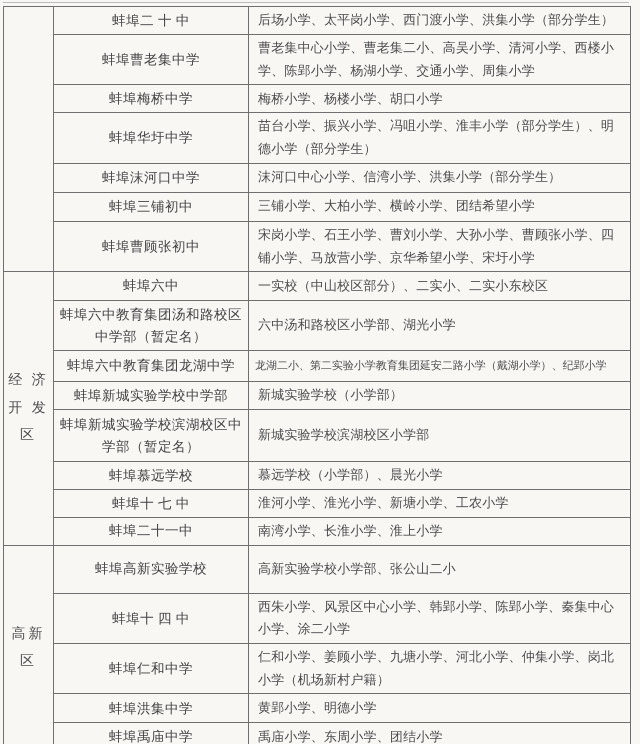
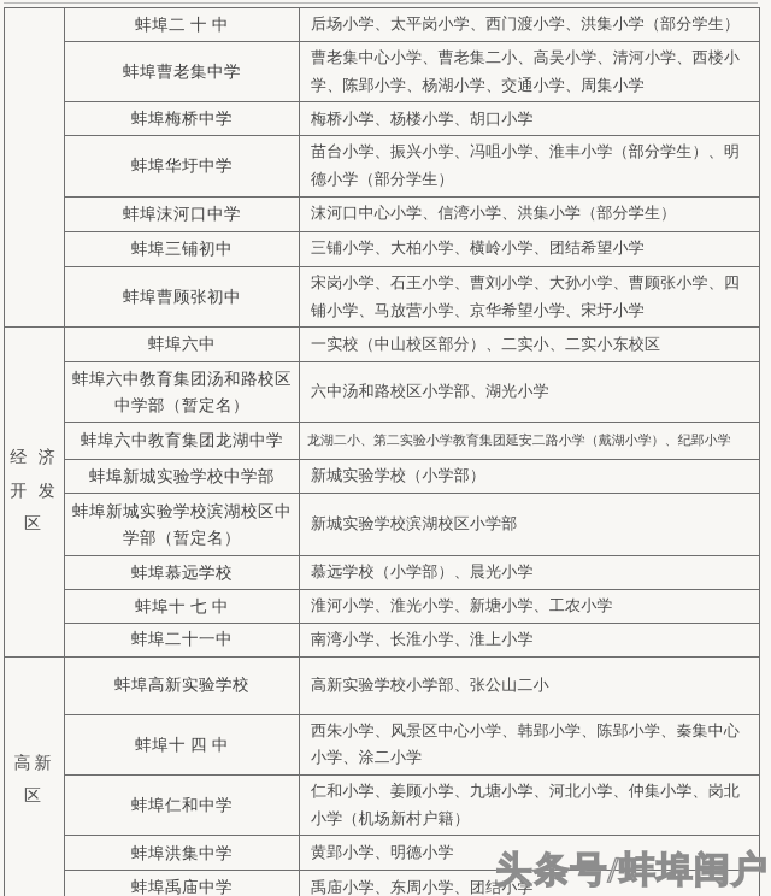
  	蚌埠二 十 中	后场小学、太平岗小学、西门渡小学、洪集小学（部分学生）
  蚌埠曹老集中学	曹老集中心小学、曹老集二小、高吴小学、清河小学、西楼小学、陈郢小学、杨湖小学、交通小学、周集小学
  蚌埠梅桥中学	梅桥小学、杨楼小学、胡口小学
  蚌埠华圩中学	苗台小学、振兴小学、冯咀小学、淮丰小学（部分学生）、明德小学（部分学生）
  蚌埠沫河口中学	沫河口中心小学、信湾小学、洪集小学（部分学生）
  蚌埠三铺初中	三铺小学、大柏小学、横岭小学、团结希望小学
  蚌埠曹顾张初中	宋岗小学、石王小学、曹刘小学、大孙小学、曹顾张小学、四铺小学、马放营小学、京华希望小学、宋圩小学
  经 济开 发区	蚌埠六中	一实校（中山校区部分）、二实小、二实小东校区
  蚌埠六中教育集团汤和路校区中学部（暂定名）	六中汤和路校区小学部、湖光小学
  蚌埠六中教育集团龙湖中学	龙湖二小、第二实验小学教育集团延安二路小学（戴湖小学）、纪郢小学
  蚌埠新城实验学校中学部	新城实验学校（小学部）
  蚌埠新城实验学校滨湖校区中学部（暂定名）	新城实验学校滨湖校区小学部
  蚌埠慕远学校	慕远学校（小学部）、晨光小学
  蚌埠十 七 中	淮河小学、淮光小学、新塘小学、工农小学
  蚌埠二十一中	南湾小学、长淮小学、淮上小学
  高新区	蚌埠高新实验学校	高新实验学校小学部、张公山二小
  蚌埠十 四 中	西朱小学、风景区中心小学、韩郢小学、陈郢小学、秦集中心小学、涂二小学
  蚌埠仁和中学	仁和小学、姜顾小学、九塘小学、河北小学、仲集小学、岗北小学（机场新村户籍）
  蚌埠洪集中学	黄郢小学、明德小学
  蚌埠禹庙中学	禹庙小学、东周小学、团结小学
+ 头条号/蚌埠闺户
